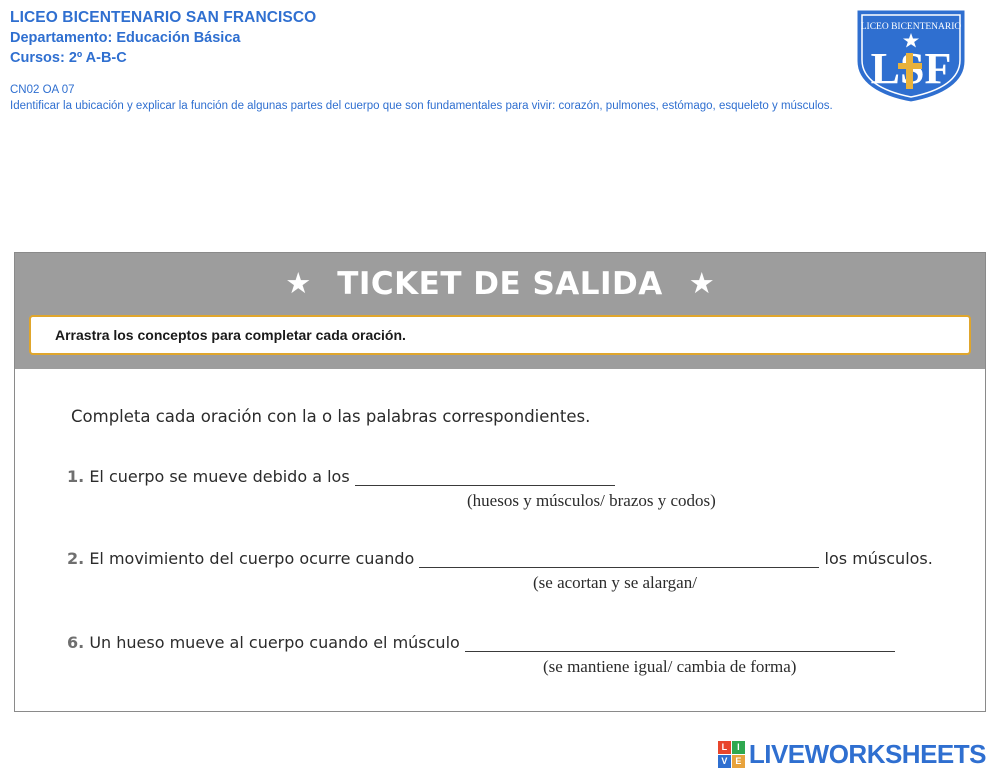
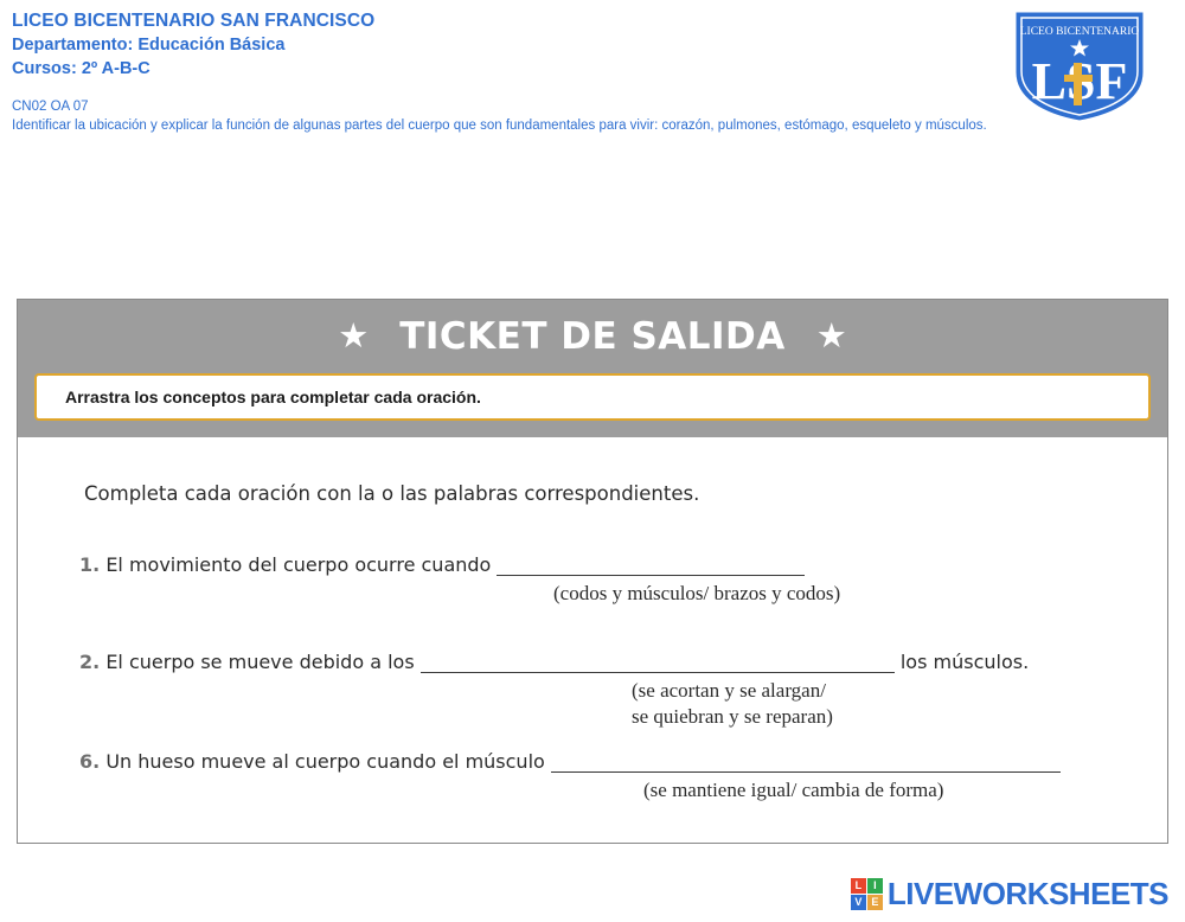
  LICEO BICENTENARIO SAN FRANCISCO
  Departamento: Educación Básica
  Cursos: 2º A-B-C
  CN02 OA 07
  Identificar la ubicación y explicar la función de algunas partes del cuerpo que son fundamentales para vivir: corazón, pulmones, estómago, esqueleto y músculos.
  LICEO BICENTENARIO
  ★
  TICKET DE SALIDA
  ★
  Arrastra los conceptos para completar cada oración.
  Completa cada oración con la o las palabras correspondientes.
- 1. El cuerpo se mueve debido a los
+ 1. El movimiento del cuerpo ocurre cuando
- (huesos y músculos/ brazos y codos)
+ (codos y músculos/ brazos y codos)
- 2. El movimiento del cuerpo ocurre cuando los músculos.
+ 2. El cuerpo se mueve debido a los los músculos.
  (se acortan y se alargan/
+ se quiebran y se reparan)
  6. Un hueso mueve al cuerpo cuando el músculo
  (se mantiene igual/ cambia de forma)
  L
  I
  V
  E
  LIVEWORKSHEETS
